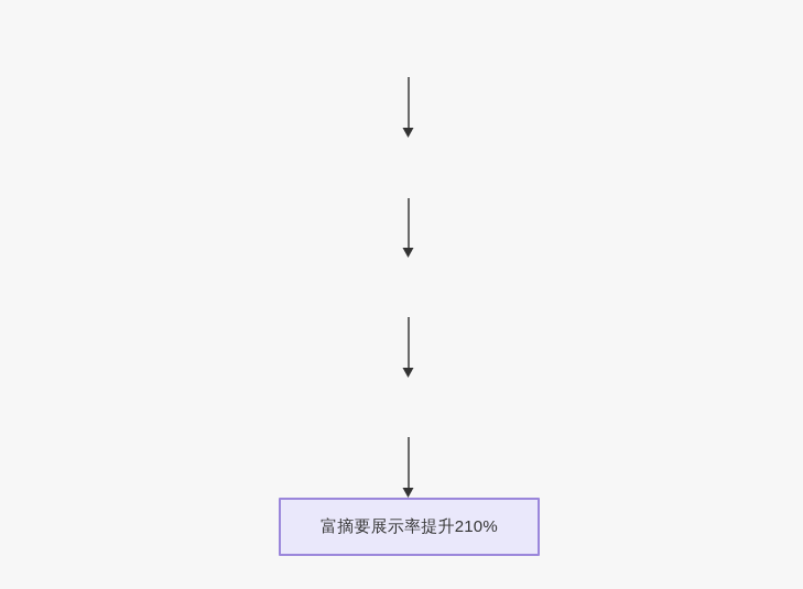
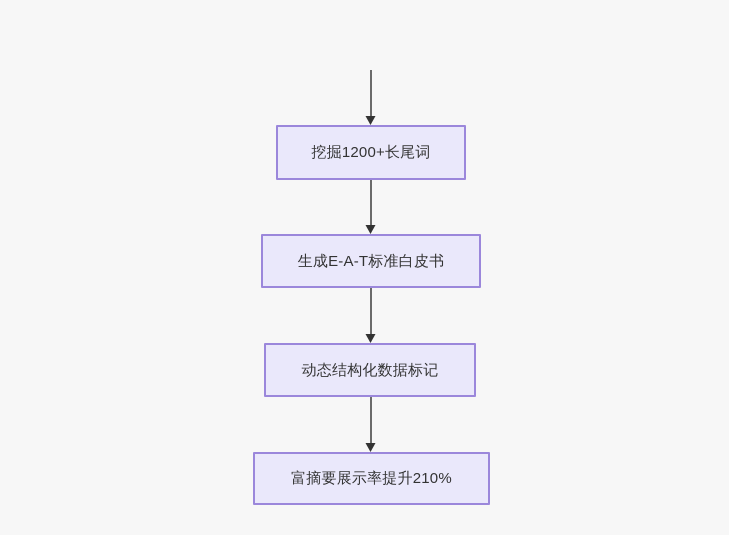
+ 挖掘1200+长尾词
+ 生成E-A-T标准白皮书
+ 动态结构化数据标记
  富摘要展示率提升210%
